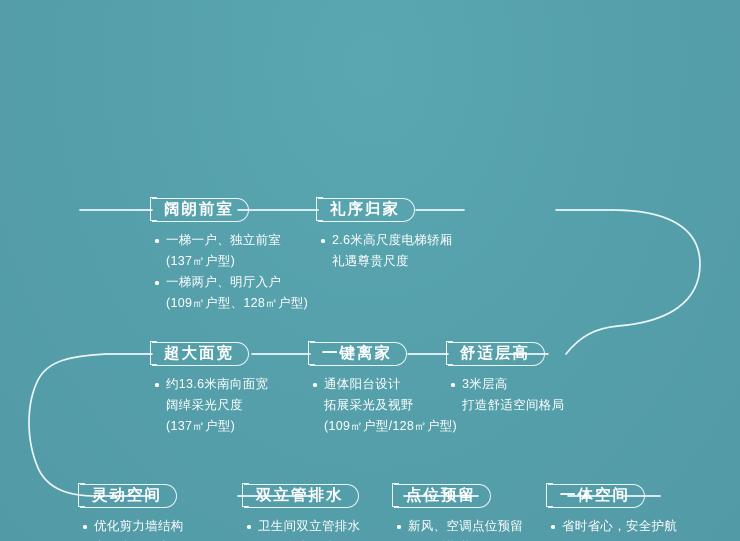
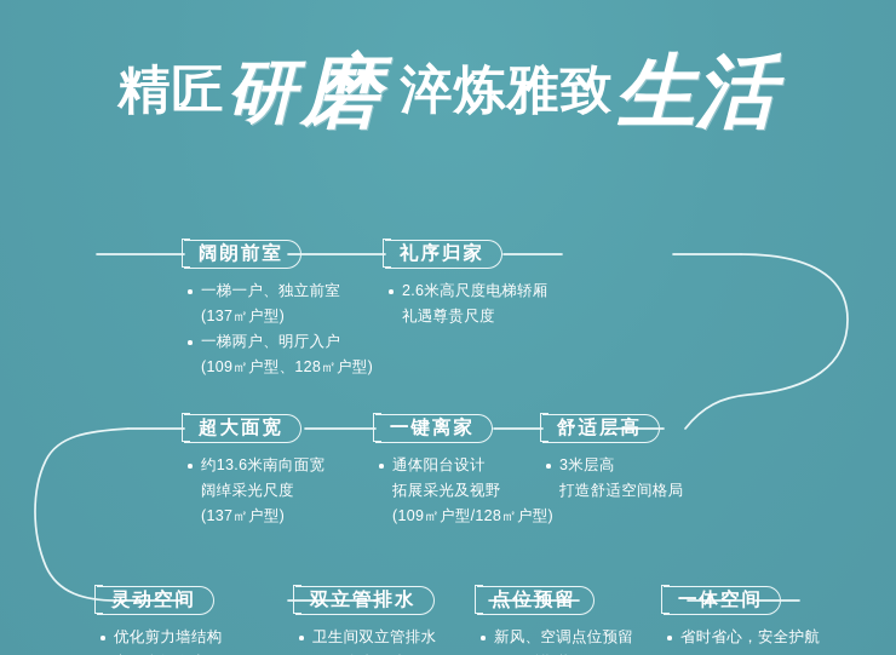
+ 精匠研磨 淬炼雅致生活
  阔朗前室
  一梯一户、独立前室
  (137㎡户型)
  一梯两户、明厅入户
  (109㎡户型、128㎡户型)
  礼序归家
  2.6米高尺度电梯轿厢
  礼遇尊贵尺度
  超大面宽
  约13.6米南向面宽
  阔绰采光尺度
  (137㎡户型)
  一键离家
  通体阳台设计
  拓展采光及视野
  (109㎡户型/128㎡户型)
  舒适层高
  3米层高
  打造舒适空间格局
  灵动空间
  优化剪力墙结构
  双立管排水
  卫生间双立管排水
  点位预留
  新风、空调点位预留
  一体空间
  省时省心，安全护航
